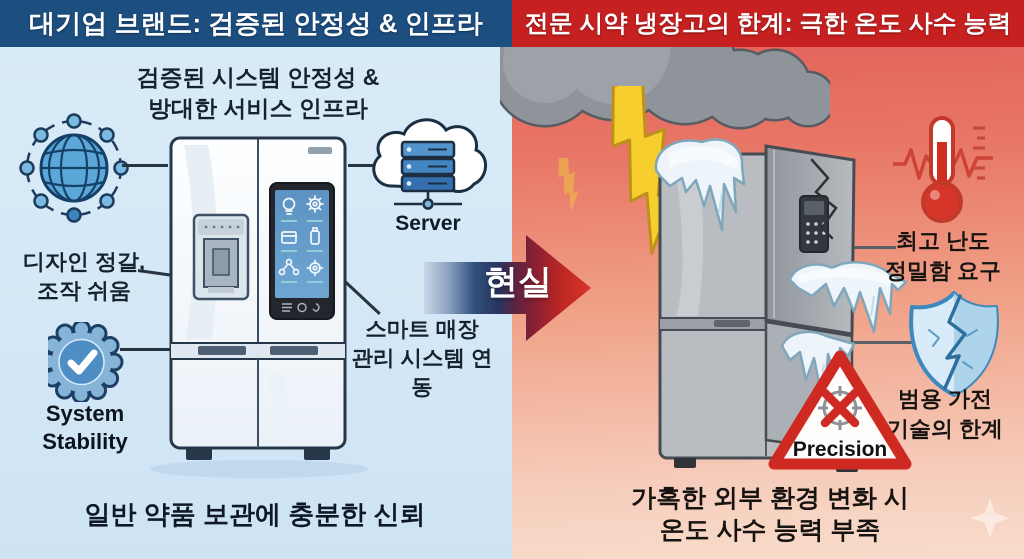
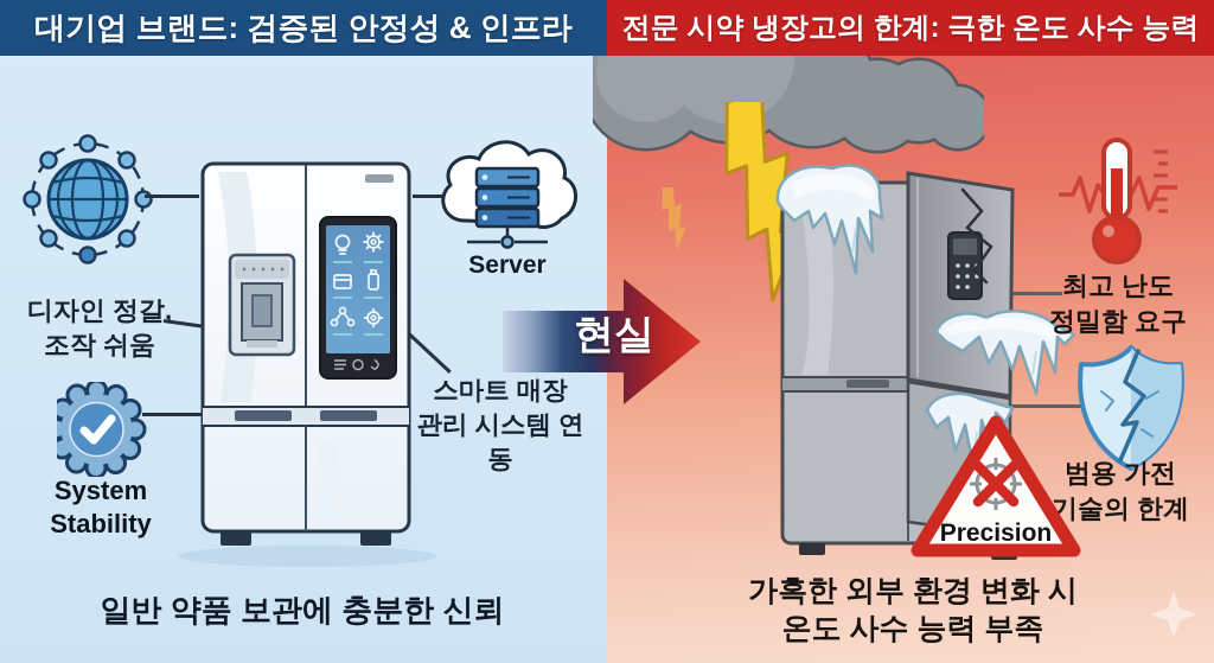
  대기업 브랜드: 검증된 안정성 & 인프라
  전문 시약 냉장고의 한계: 극한 온도 사수 능력
- 검증된 시스템 안정성 &
- 방대한 서비스 인프라
  Server
  디자인 정갈,
  조작 쉬움
  System
  Stability
  스마트 매장
  관리 시스템 연동
  일반 약품 보관에 충분한 신뢰
  최고 난도
  정밀함 요구
  범용 가전
  기술의 한계
  Precision
  가혹한 외부 환경 변화 시
  온도 사수 능력 부족
  현실
